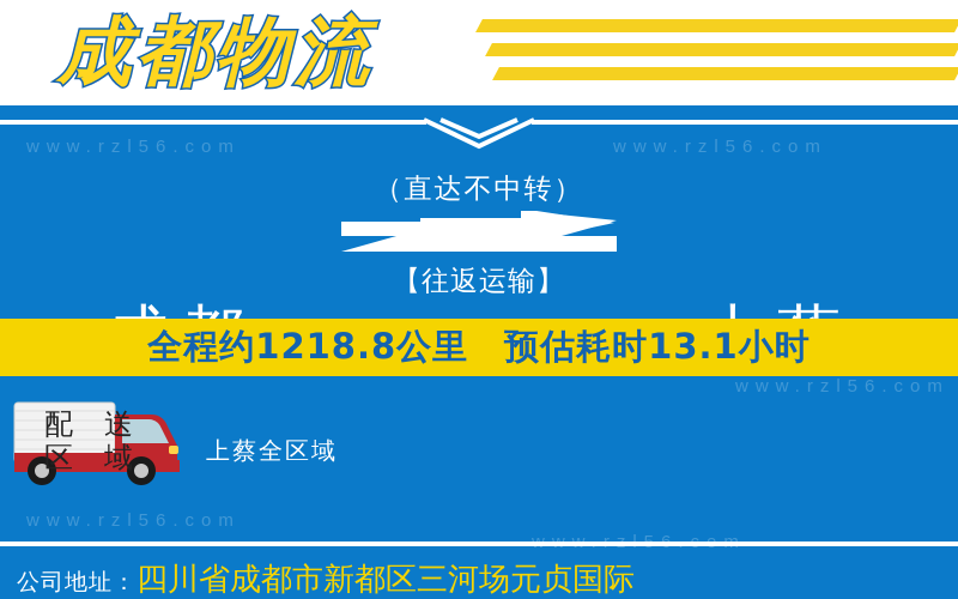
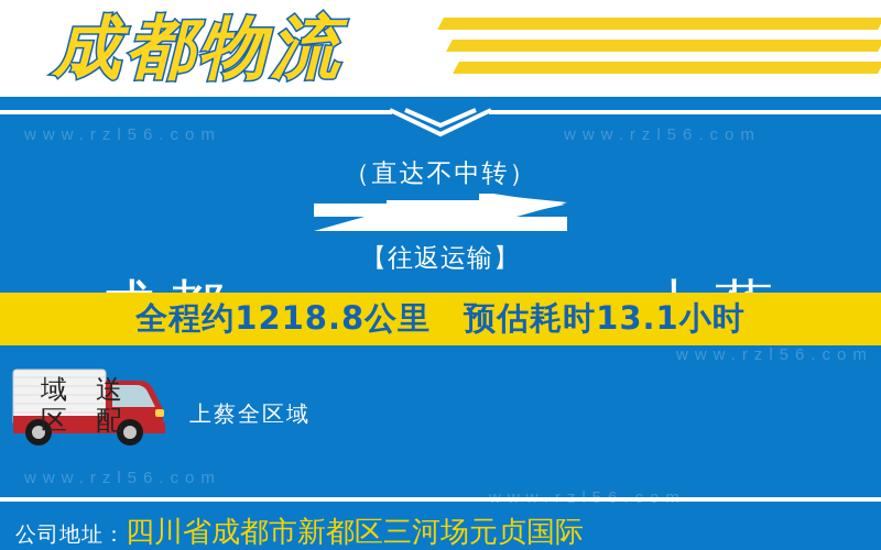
  成都物流
  www.rzl56.com
  www.rzl56.com
  www.rzl56.com
  www.rzl56.com
  （直达不中转）
  【往返运输】
  全程约1218.8公里 预估耗时13.1小时
- 配
+ 域
  送
  区
- 域
+ 配
  上蔡全区域
  公司地址：
  四川省成都市新都区三河场元贞国际
